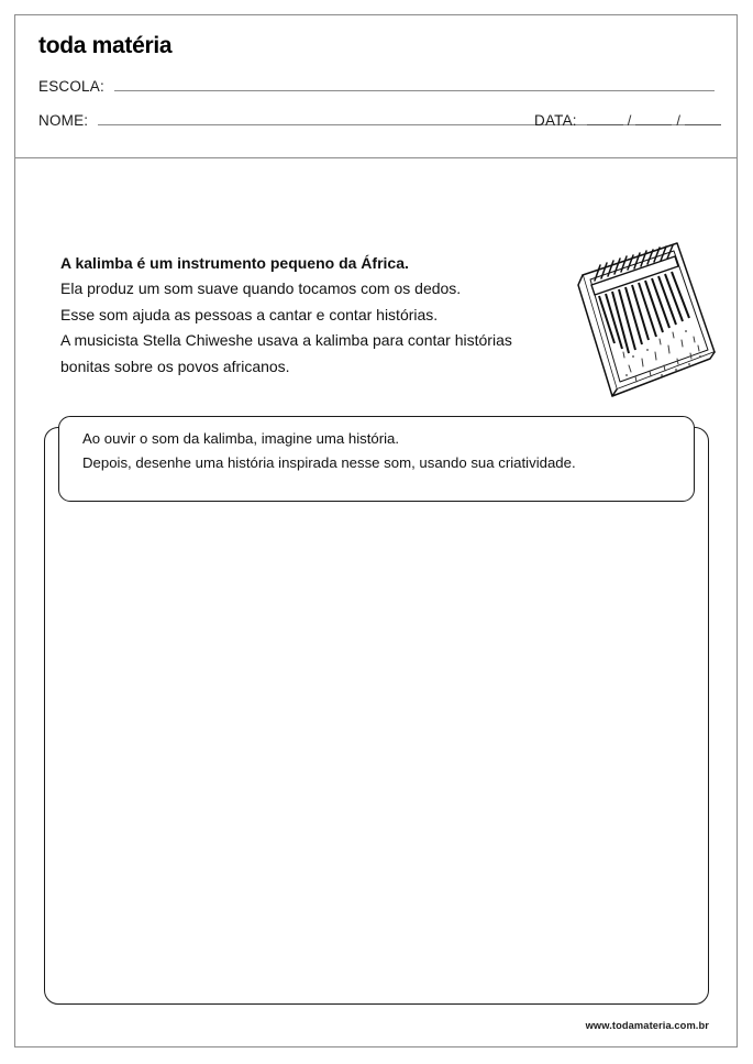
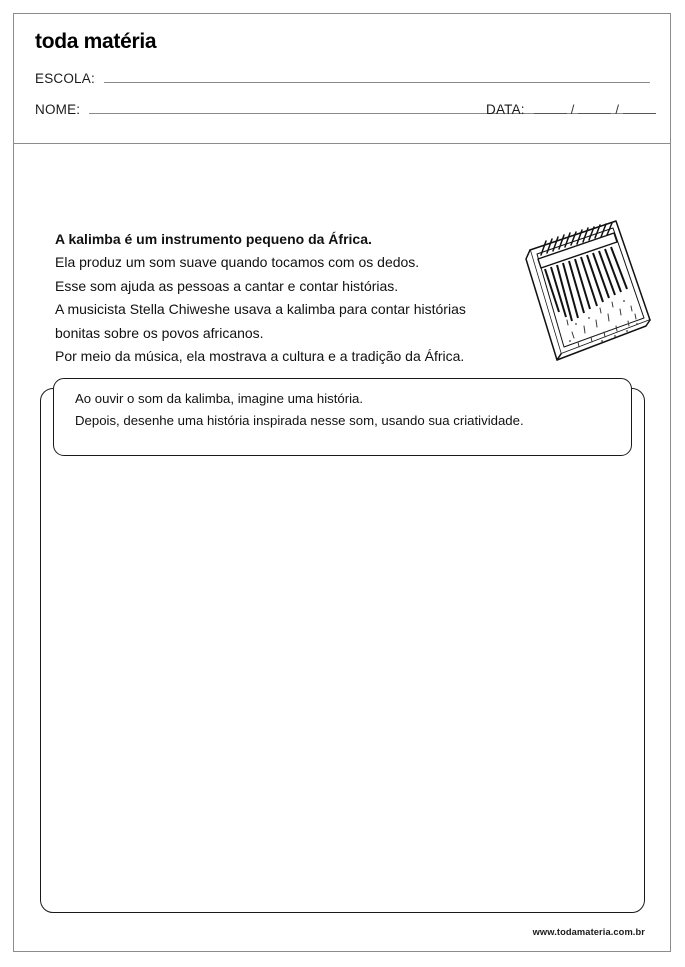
  toda matéria
  ESCOLA:
  NOME:
  DATA:
  /
  /
  A kalimba é um instrumento pequeno da África.
  Ela produz um som suave quando tocamos com os dedos.
  Esse som ajuda as pessoas a cantar e contar histórias.
  A musicista Stella Chiweshe usava a kalimba para contar histórias
  bonitas sobre os povos africanos.
+ Por meio da música, ela mostrava a cultura e a tradição da África.
  Ao ouvir o som da kalimba, imagine uma história.
  Depois, desenhe uma história inspirada nesse som, usando sua criatividade.
  www.todamateria.com.br
